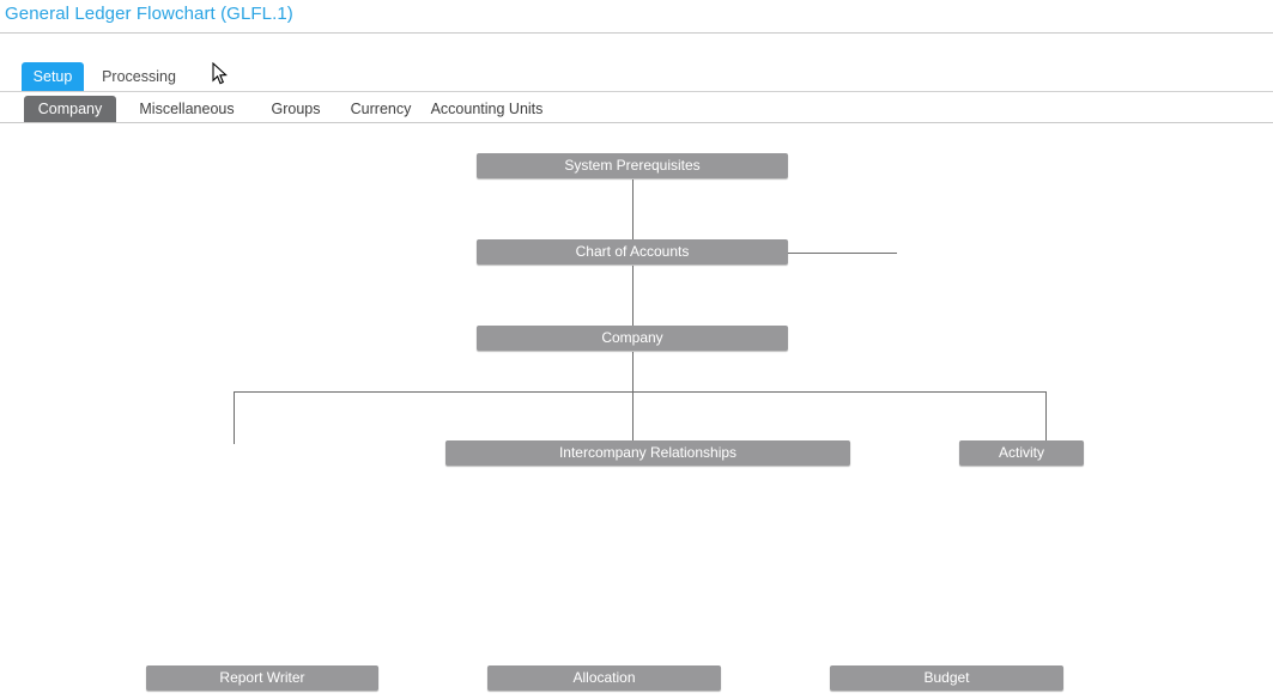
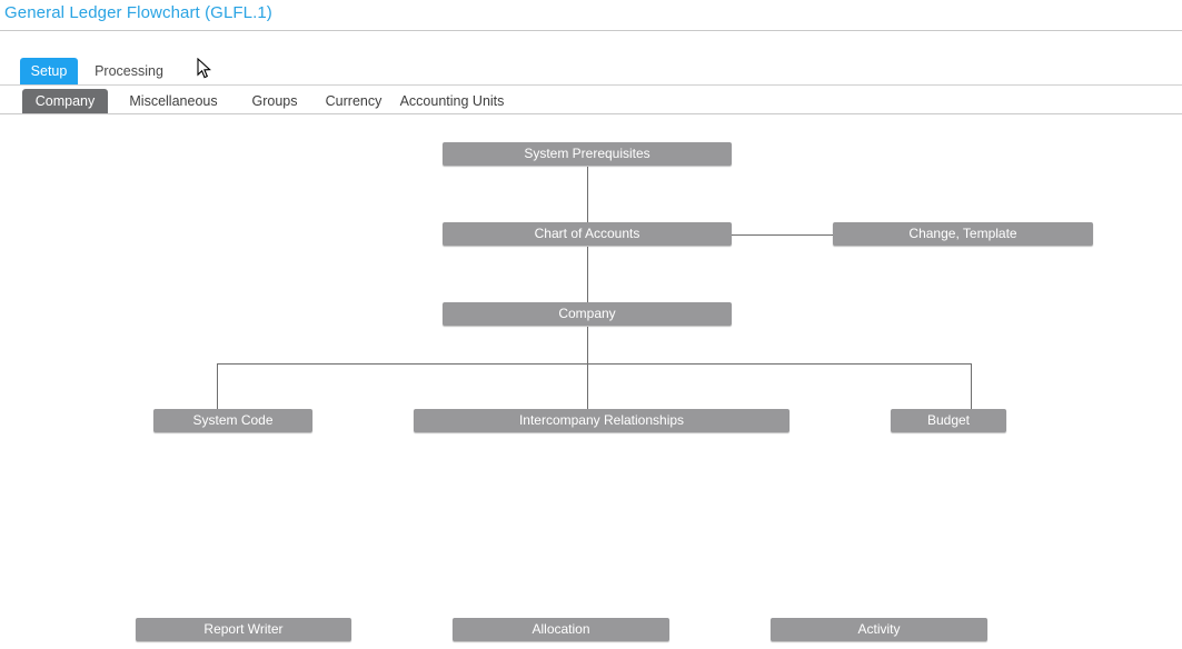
  General Ledger Flowchart (GLFL.1)
  Setup
  Processing
  Company
  Miscellaneous
  Groups
  Currency
  Accounting Units
  System Prerequisites
  Chart of Accounts
+ Change, Template
  Company
+ System Code
  Intercompany Relationships
- Activity
+ Budget
  Report Writer
  Allocation
- Budget
+ Activity
